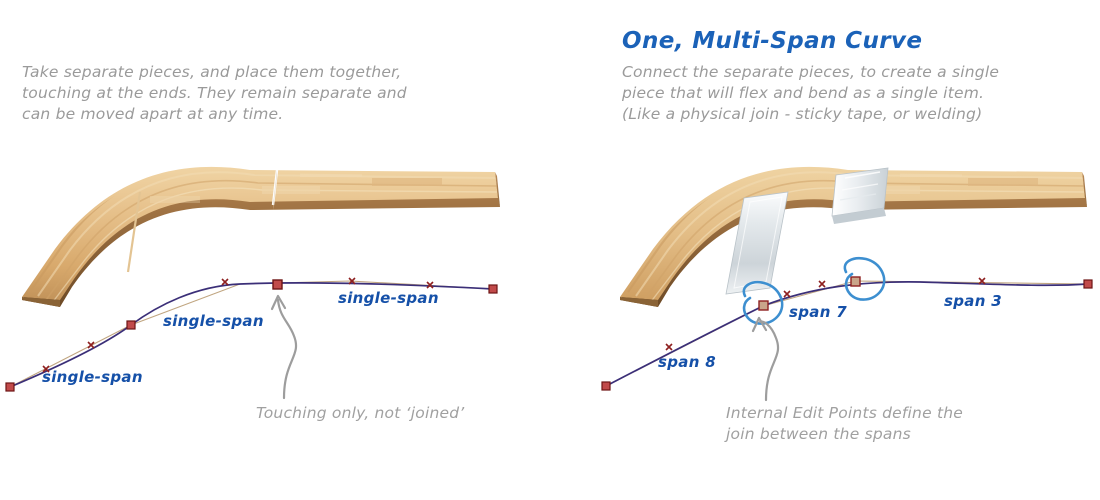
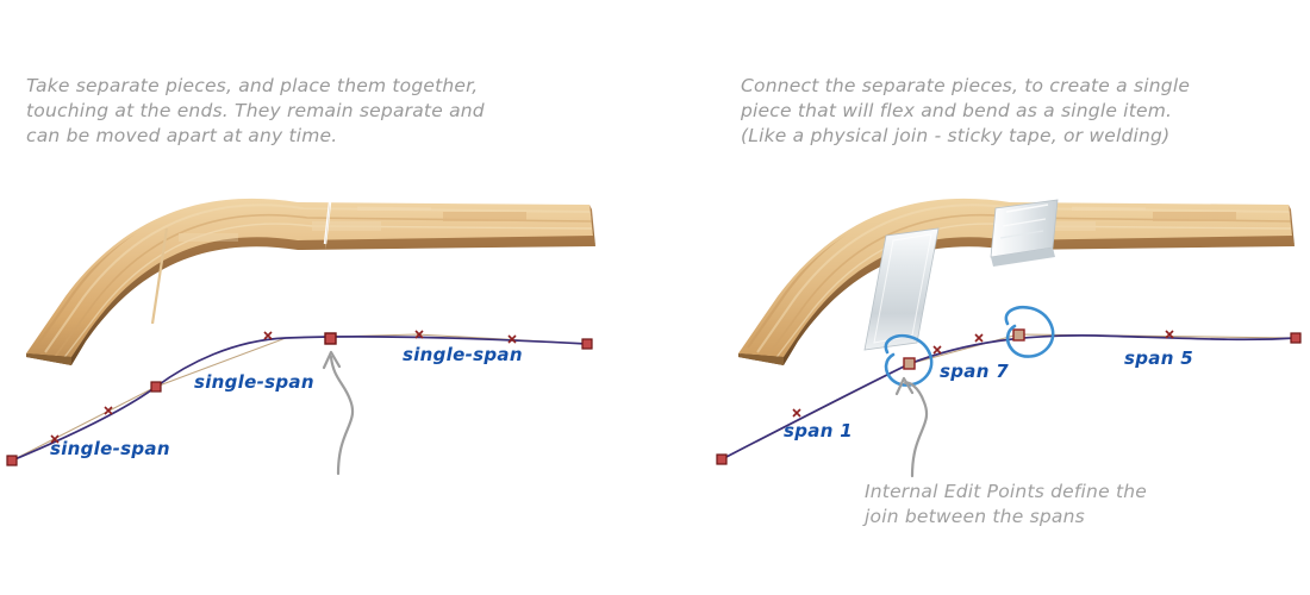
  Take separate pieces, and place them together,
  touching at the ends. They remain separate and
  can be moved apart at any time.
  single-span
  single-span
  single-span
- Touching only, not ‘joined’
- One, Multi-Span Curve
  Connect the separate pieces, to create a single
  piece that will flex and bend as a single item.
  (Like a physical join - sticky tape, or welding)
- span 8
+ span 1
  span 7
- span 3
+ span 5
  Internal Edit Points define the
  join between the spans
